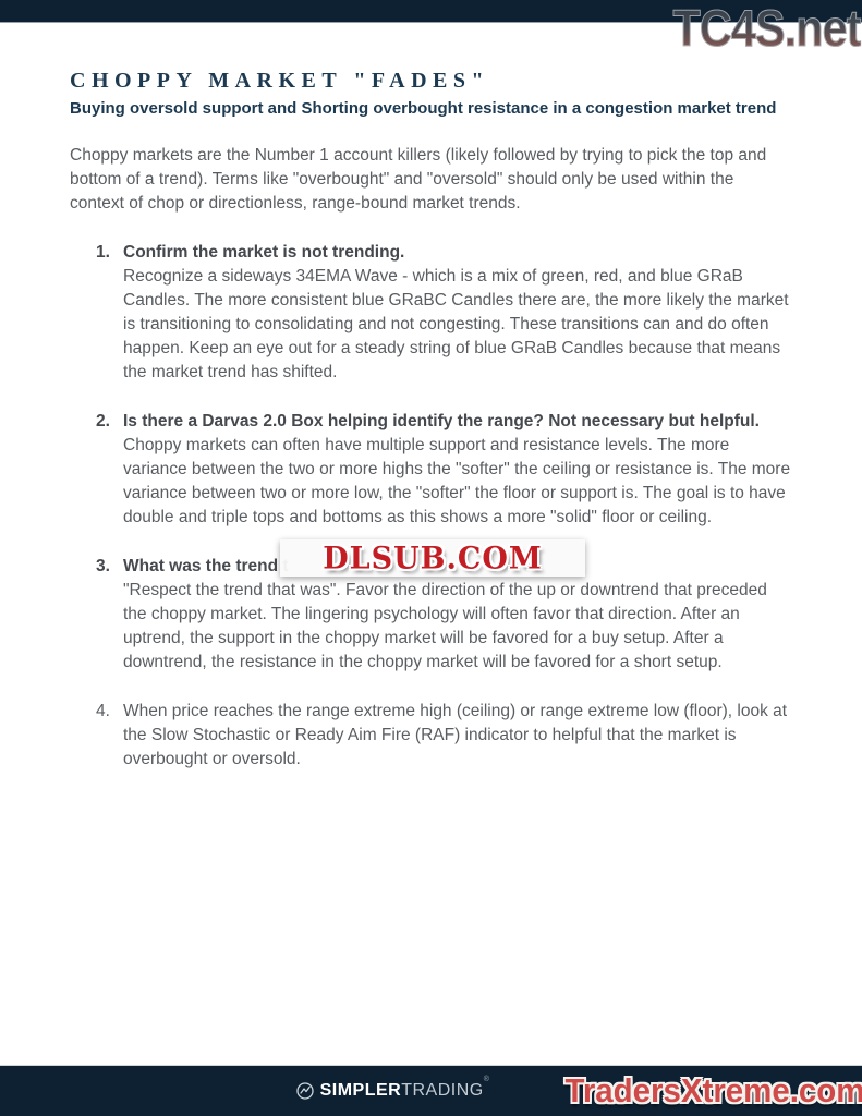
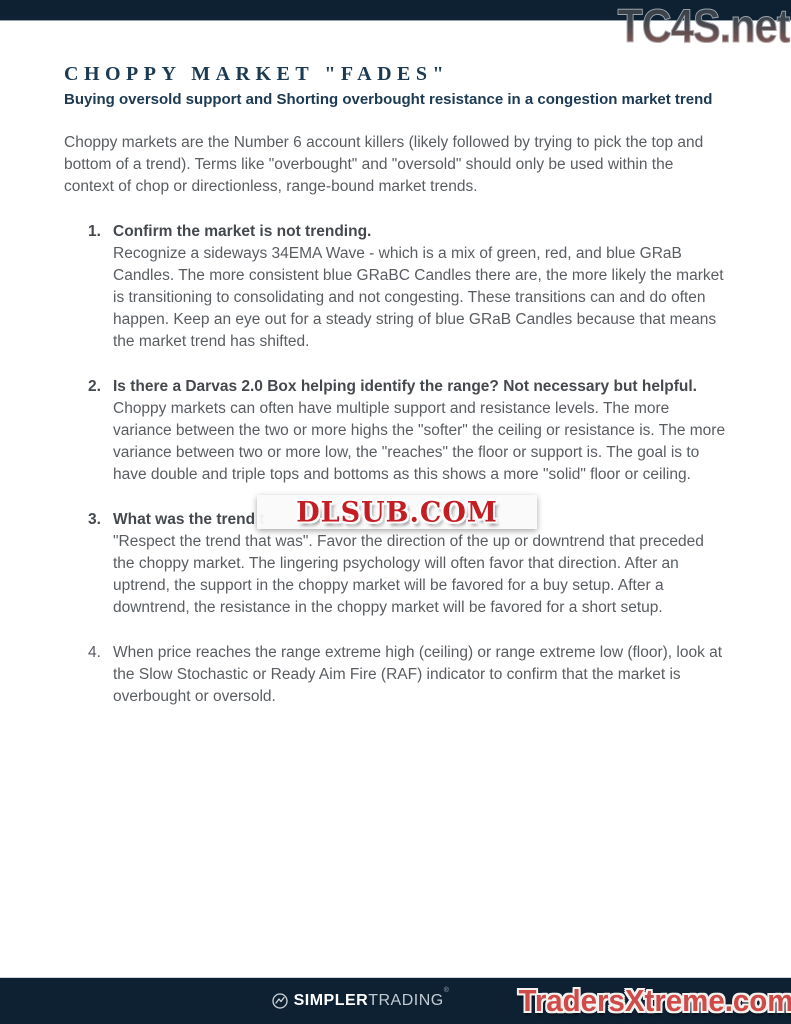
  TC4S.net
  CHOPPY MARKET "FADES"
  Buying oversold support and Shorting overbought resistance in a congestion market trend
- Choppy markets are the Number 1 account killers (likely followed by trying to pick the top and bottom of a trend). Terms like "overbought" and "oversold" should only be used within the context of chop or directionless, range-bound market trends.
+ Choppy markets are the Number 6 account killers (likely followed by trying to pick the top and bottom of a trend). Terms like "overbought" and "oversold" should only be used within the context of chop or directionless, range-bound market trends.
  1.
  Confirm the market is not trending.
  Recognize a sideways 34EMA Wave - which is a mix of green, red, and blue GRaB Candles. The more consistent blue GRaBC Candles there are, the more likely the market is transitioning to consolidating and not congesting. These transitions can and do often happen. Keep an eye out for a steady string of blue GRaB Candles because that means the market trend has shifted.
  2.
  Is there a Darvas 2.0 Box helping identify the range? Not necessary but helpful.
- Choppy markets can often have multiple support and resistance levels. The more variance between the two or more highs the "softer" the ceiling or resistance is. The more variance between two or more low, the "softer" the floor or support is. The goal is to have double and triple tops and bottoms as this shows a more "solid" floor or ceiling.
+ Choppy markets can often have multiple support and resistance levels. The more variance between the two or more highs the "softer" the ceiling or resistance is. The more variance between two or more low, the "reaches" the floor or support is. The goal is to have double and triple tops and bottoms as this shows a more "solid" floor or ceiling.
  3.
  What was the trend
  "Respect the trend that was". Favor the direction of the up or downtrend that preceded the choppy market. The lingering psychology will often favor that direction. After an uptrend, the support in the choppy market will be favored for a buy setup. After a downtrend, the resistance in the choppy market will be favored for a short setup.
  4.
- When price reaches the range extreme high (ceiling) or range extreme low (floor), look at the Slow Stochastic or Ready Aim Fire (RAF) indicator to helpful that the market is overbought or oversold.
+ When price reaches the range extreme high (ceiling) or range extreme low (floor), look at the Slow Stochastic or Ready Aim Fire (RAF) indicator to confirm that the market is overbought or oversold.
  DLSUB.COM
  SIMPLERTRADING
  TradersXtreme.com
